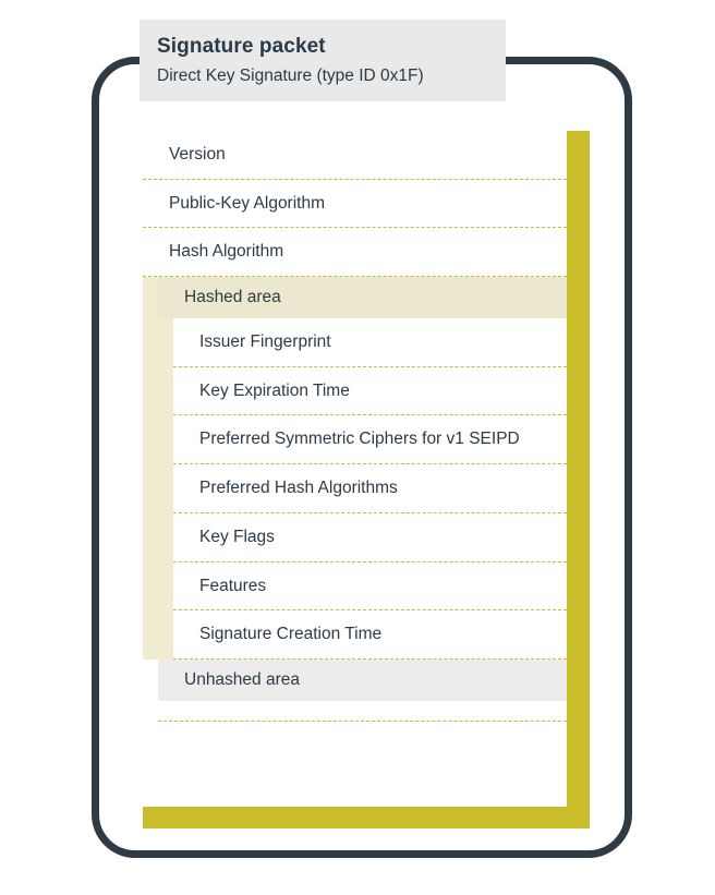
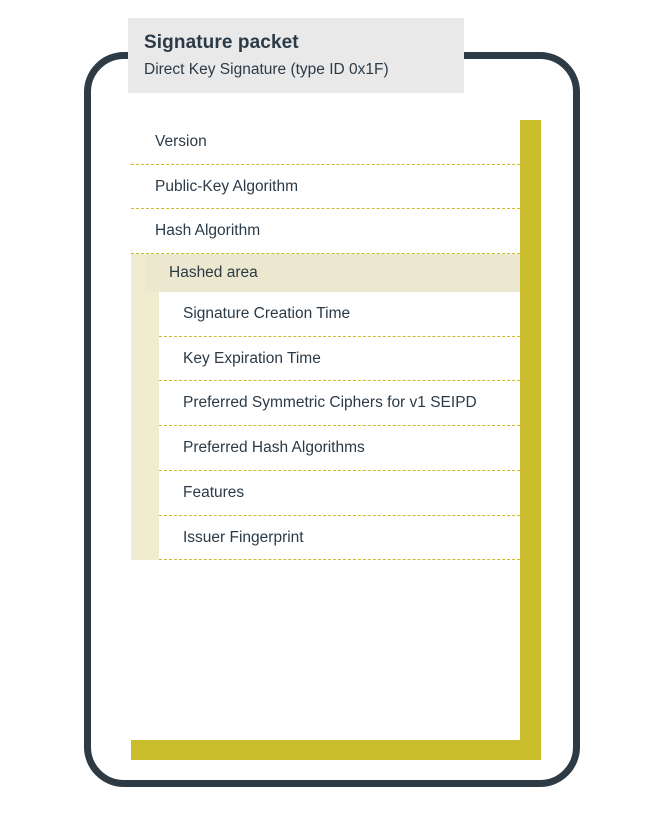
  Signature packet
  Direct Key Signature (type ID 0x1F)
  Version
  Public-Key Algorithm
  Hash Algorithm
  Hashed area
- Issuer Fingerprint
+ Signature Creation Time
  Key Expiration Time
  Preferred Symmetric Ciphers for v1 SEIPD
  Preferred Hash Algorithms
- Key Flags
  Features
- Signature Creation Time
+ Issuer Fingerprint
- Unhashed area
